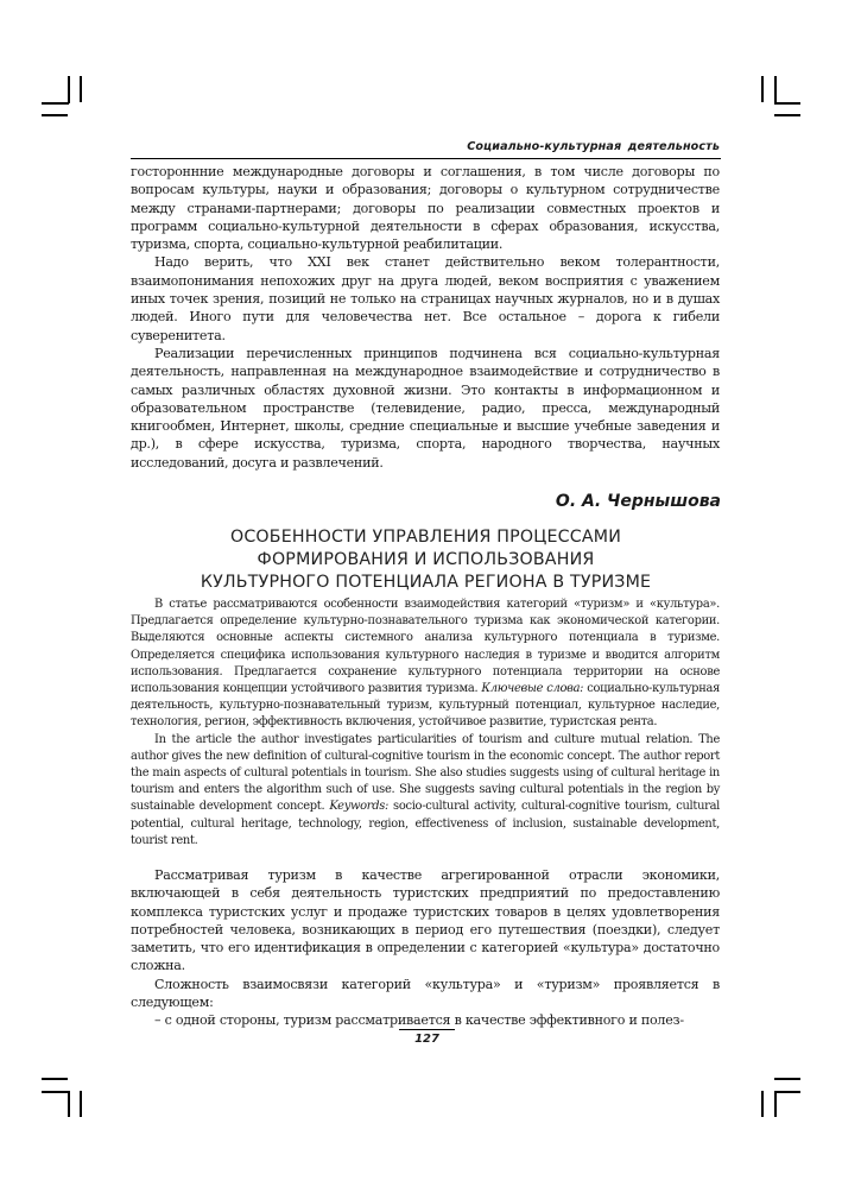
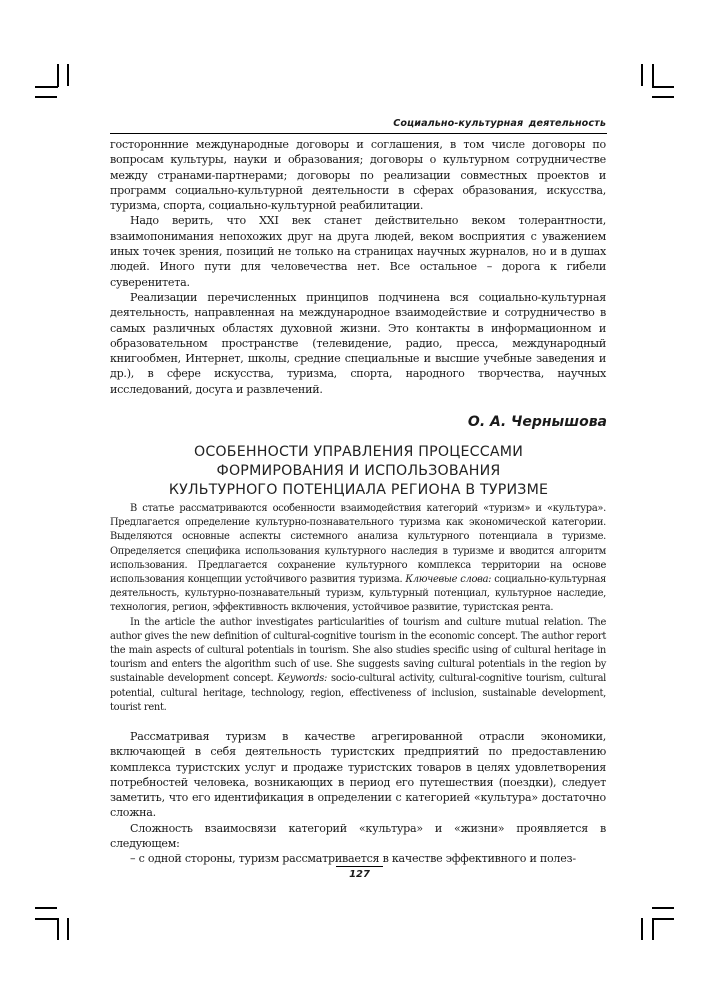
  Социально-культурная деятельность
  гостороннние международные договоры и соглашения, в том числе договоры по вопросам культуры, науки и образования; договоры о культурном сотрудничестве между странами-партнерами; договоры по реализации совместных проектов и программ социально-культурной деятельности в сферах образования, искусства, туризма, спорта, социально-культурной реабилитации.
  Надо верить, что XXI век станет действительно веком толерантности, взаимопонимания непохожих друг на друга людей, веком восприятия с уважением иных точек зрения, позиций не только на страницах научных журналов, но и в душах людей. Иного пути для человечества нет. Все остальное – дорога к гибели суверенитета.
  Реализации перечисленных принципов подчинена вся социально-культурная деятельность, направленная на международное взаимодействие и сотрудничество в самых различных областях духовной жизни. Это контакты в информационном и образовательном пространстве (телевидение, радио, пресса, международный книгообмен, Интернет, школы, средние специальные и высшие учебные заведения и др.), в сфере искусства, туризма, спорта, народного творчества, научных исследований, досуга и развлечений.
  О. А. Чернышова
  ОСОБЕННОСТИ УПРАВЛЕНИЯ ПРОЦЕССАМИ
  ФОРМИРОВАНИЯ И ИСПОЛЬЗОВАНИЯ
  КУЛЬТУРНОГО ПОТЕНЦИАЛА РЕГИОНА В ТУРИЗМЕ
- В статье рассматриваются особенности взаимодействия категорий «туризм» и «культура». Предлагается определение культурно-познавательного туризма как экономической категории. Выделяются основные аспекты системного анализа культурного потенциала в туризме. Определяется специфика использования культурного наследия в туризме и вводится алгоритм использования. Предлагается сохранение культурного потенциала территории на основе использования концепции устойчивого развития туризма. Ключевые слова: социально-культурная деятельность, культурно-познавательный туризм, культурный потенциал, культурное наследие, технология, регион, эффективность включения, устойчивое развитие, туристская рента.
+ В статье рассматриваются особенности взаимодействия категорий «туризм» и «культура». Предлагается определение культурно-познавательного туризма как экономической категории. Выделяются основные аспекты системного анализа культурного потенциала в туризме. Определяется специфика использования культурного наследия в туризме и вводится алгоритм использования. Предлагается сохранение культурного комплекса территории на основе использования концепции устойчивого развития туризма. Ключевые слова: социально-культурная деятельность, культурно-познавательный туризм, культурный потенциал, культурное наследие, технология, регион, эффективность включения, устойчивое развитие, туристская рента.
- In the article the author investigates particularities of tourism and culture mutual relation. The author gives the new definition of cultural-cognitive tourism in the economic concept. The author report the main aspects of cultural potentials in tourism. She also studies suggests using of cultural heritage in tourism and enters the algorithm such of use. She suggests saving cultural potentials in the region by sustainable development concept. Keywords: socio-cultural activity, cultural-cognitive tourism, cultural potential, cultural heritage, technology, region, effectiveness of inclusion, sustainable development, tourist rent.
+ In the article the author investigates particularities of tourism and culture mutual relation. The author gives the new definition of cultural-cognitive tourism in the economic concept. The author report the main aspects of cultural potentials in tourism. She also studies specific using of cultural heritage in tourism and enters the algorithm such of use. She suggests saving cultural potentials in the region by sustainable development concept. Keywords: socio-cultural activity, cultural-cognitive tourism, cultural potential, cultural heritage, technology, region, effectiveness of inclusion, sustainable development, tourist rent.
  Рассматривая туризм в качестве агрегированной отрасли экономики, включающей в себя деятельность туристских предприятий по предоставлению комплекса туристских услуг и продаже туристских товаров в целях удовлетворения потребностей человека, возникающих в период его путешествия (поездки), следует заметить, что его идентификация в определении с категорией «культура» достаточно сложна.
- Сложность взаимосвязи категорий «культура» и «туризм» проявляется в следующем:
+ Сложность взаимосвязи категорий «культура» и «жизни» проявляется в следующем:
  – с одной стороны, туризм рассматривается в качестве эффективного и полез-
  127
